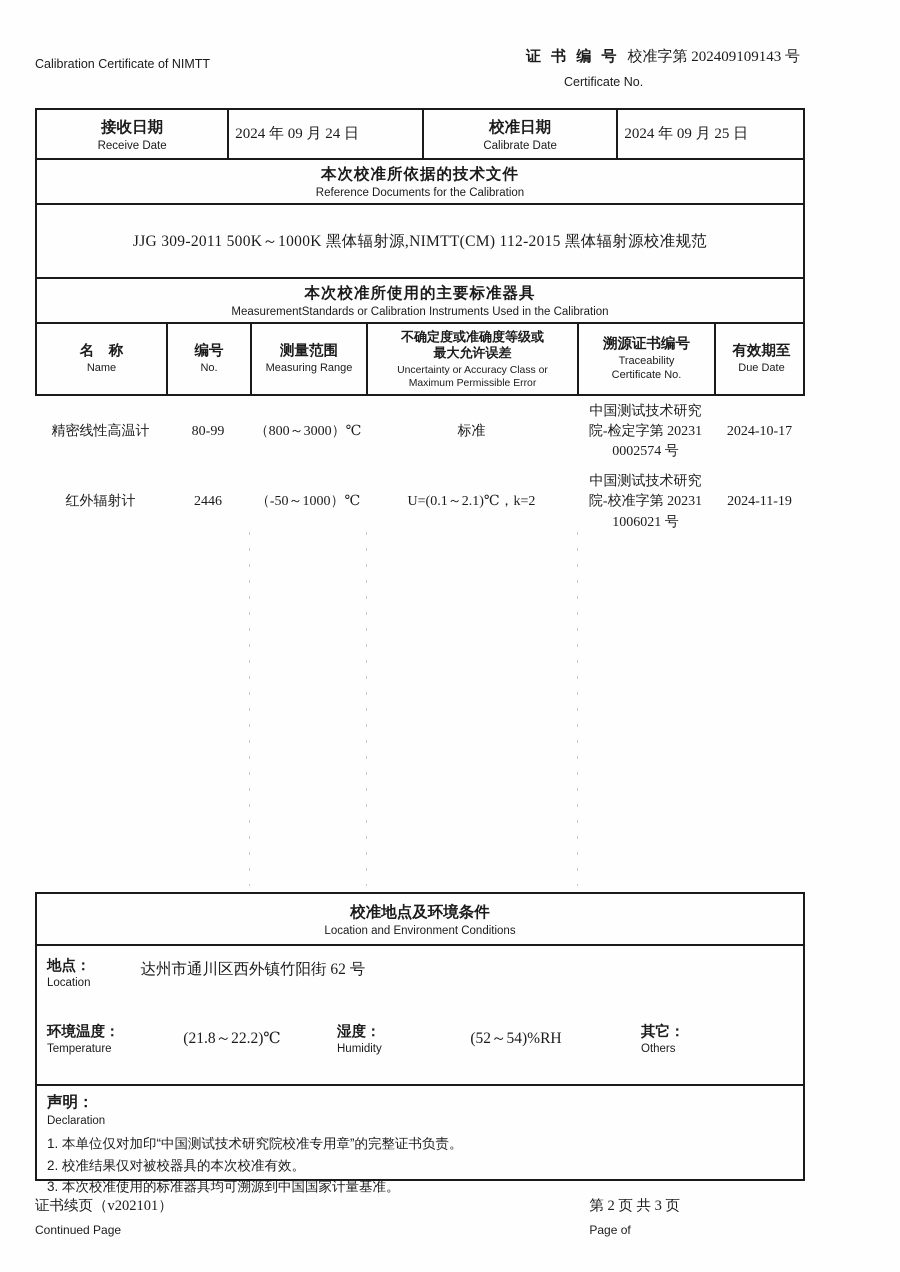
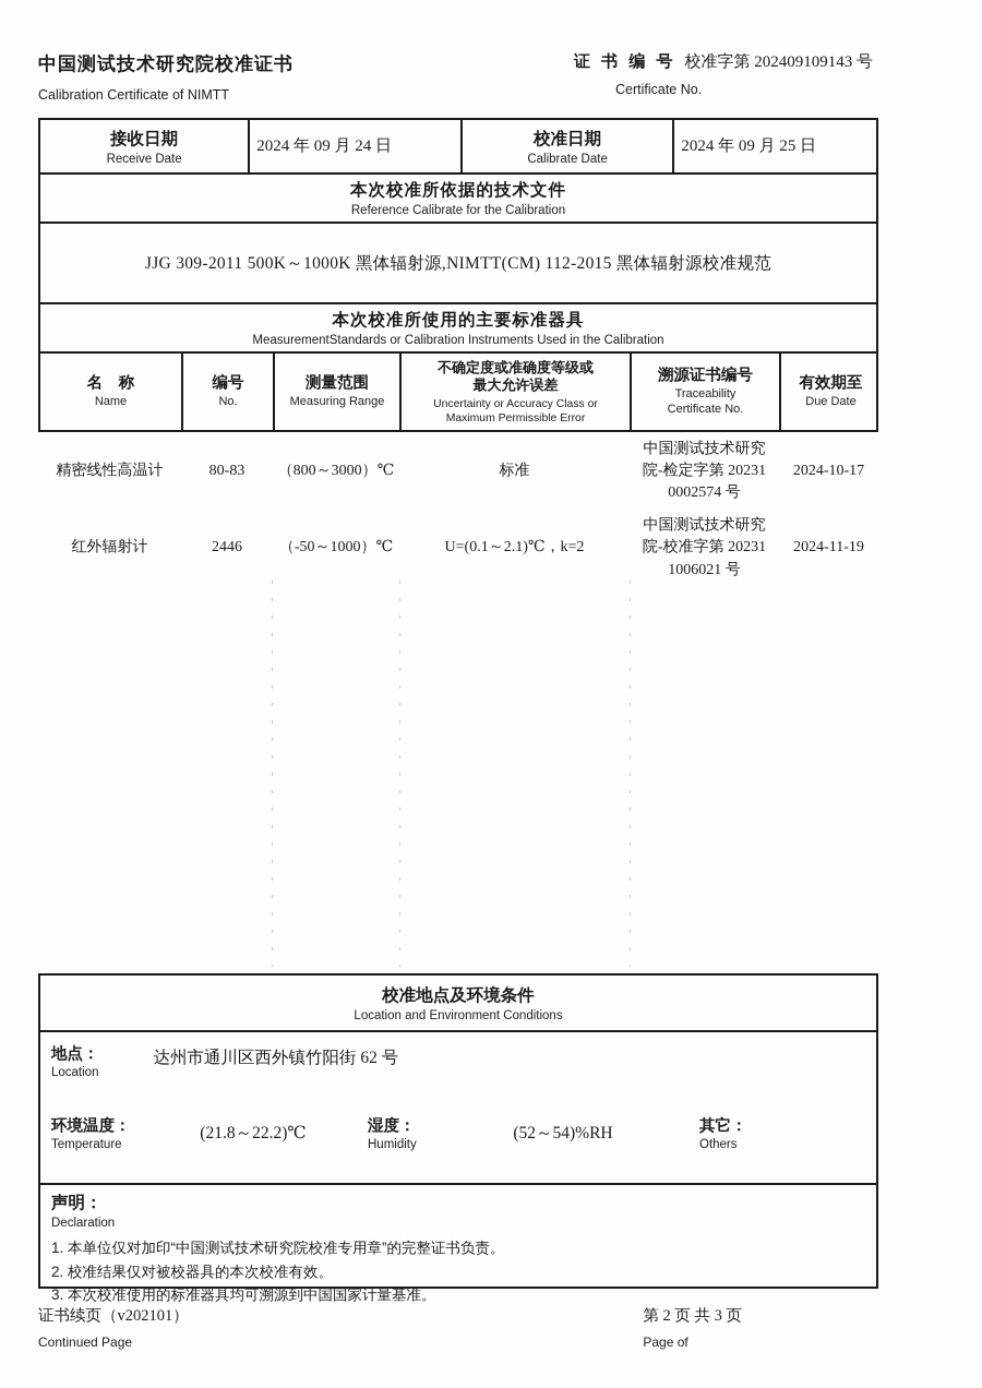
+ 中国测试技术研究院校准证书
  Calibration Certificate of NIMTT
  证 书 编 号 校准字第 202409109143 号
  Certificate No.
  接收日期
  Receive Date
  2024 年 09 月 24 日
  校准日期
  Calibrate Date
  2024 年 09 月 25 日
  本次校准所依据的技术文件
- Reference Documents for the Calibration
+ Reference Calibrate for the Calibration
  JJG 309-2011 500K～1000K 黑体辐射源,NIMTT(CM) 112-2015 黑体辐射源校准规范
  本次校准所使用的主要标准器具
  MeasurementStandards or Calibration Instruments Used in the Calibration
  名 称
  Name
  编号
  No.
  测量范围
  Measuring Range
  不确定度或准确度等级或
  最大允许误差
  Uncertainty or Accuracy Class or
  Maximum Permissible Error
  溯源证书编号
  Traceability
  Certificate No.
  有效期至
  Due Date
  精密线性高温计
- 80-99
+ 80-83
  （800～3000）℃
  标准
  中国测试技术研究
  院-检定字第 20231
  0002574 号
  2024-10-17
  红外辐射计
  2446
  （-50～1000）℃
  U=(0.1～2.1)℃，k=2
  中国测试技术研究
  院-校准字第 20231
  1006021 号
  2024-11-19
  校准地点及环境条件
  Location and Environment Conditions
  地点：
  Location
  达州市通川区西外镇竹阳街 62 号
  环境温度：
  Temperature
  (21.8～22.2)℃
  湿度：
  Humidity
  (52～54)%RH
  其它：
  Others
  声明：
  Declaration
  1. 本单位仅对加印“中国测试技术研究院校准专用章”的完整证书负责。
  2. 校准结果仅对被校器具的本次校准有效。
  3. 本次校准使用的标准器具均可溯源到中国国家计量基准。
  证书续页（v202101）
  Continued Page
  第 2 页 共 3 页
  Page of
